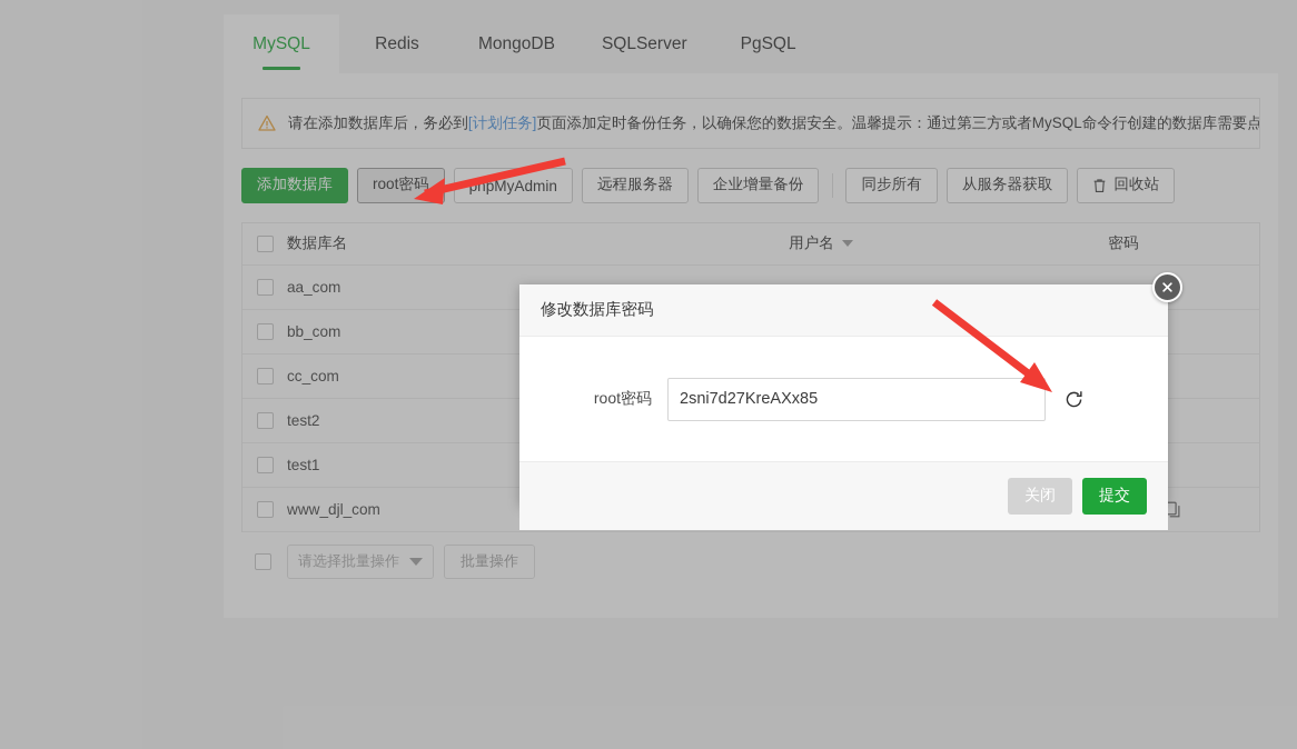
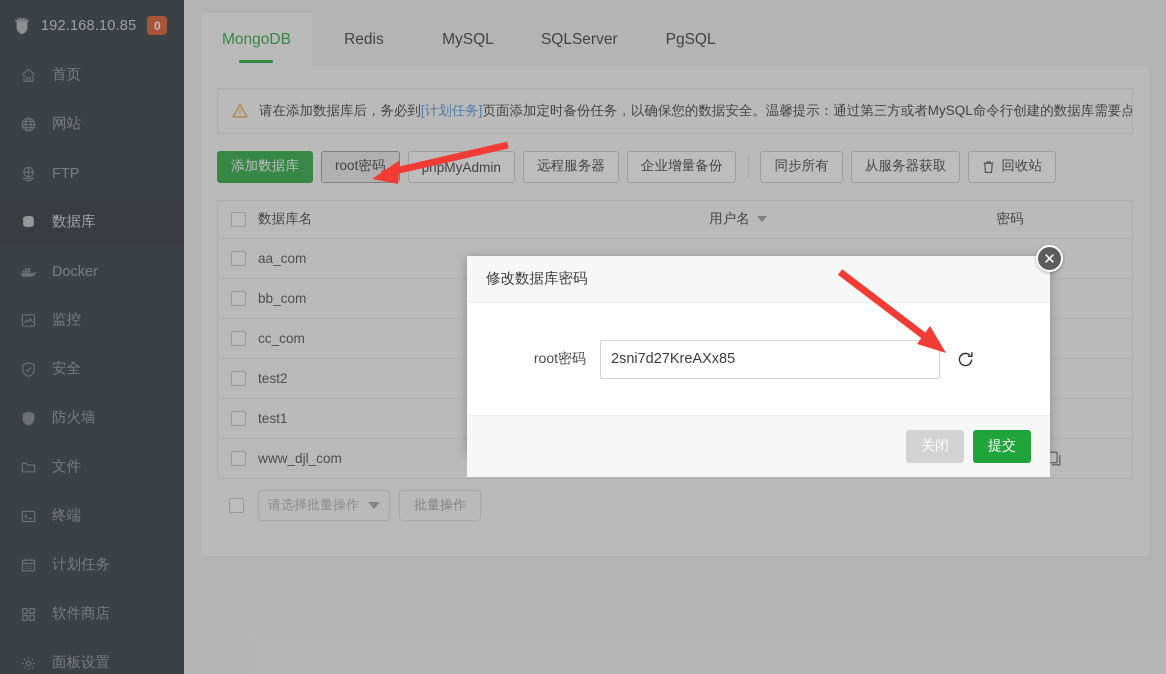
+ 192.168.10.85
+ 0
+ 首页
+ 网站
+ FTP
+ 数据库
+ Docker
+ 监控
+ 安全
+ 防火墙
+ 文件
+ 终端
+ 计划任务
+ 软件商店
+ 面板设置
- MySQL
+ MongoDB
  Redis
- MongoDB
+ MySQL
  SQLServer
  PgSQL
  请在添加数据库后，务必到[计划任务]页面添加定时备份任务，以确保您的数据安全。温馨提示：通过第三方或者MySQL命令行创建的数据库需要点
  添加数据库
  root密码
  hpMyAdmin
  远程服务器
  企业增量备份
  同步所有
  从服务器获取
  回收站
  数据库名
  用户名
  密码
  aa_com
  bb_com
  cc_com
  test2
  test1
  www_djl_com
  请选择批量操作
  批量操作
  修改数据库密码
  root密码
  2sni7d27KreAXx85
  关闭
  提交
